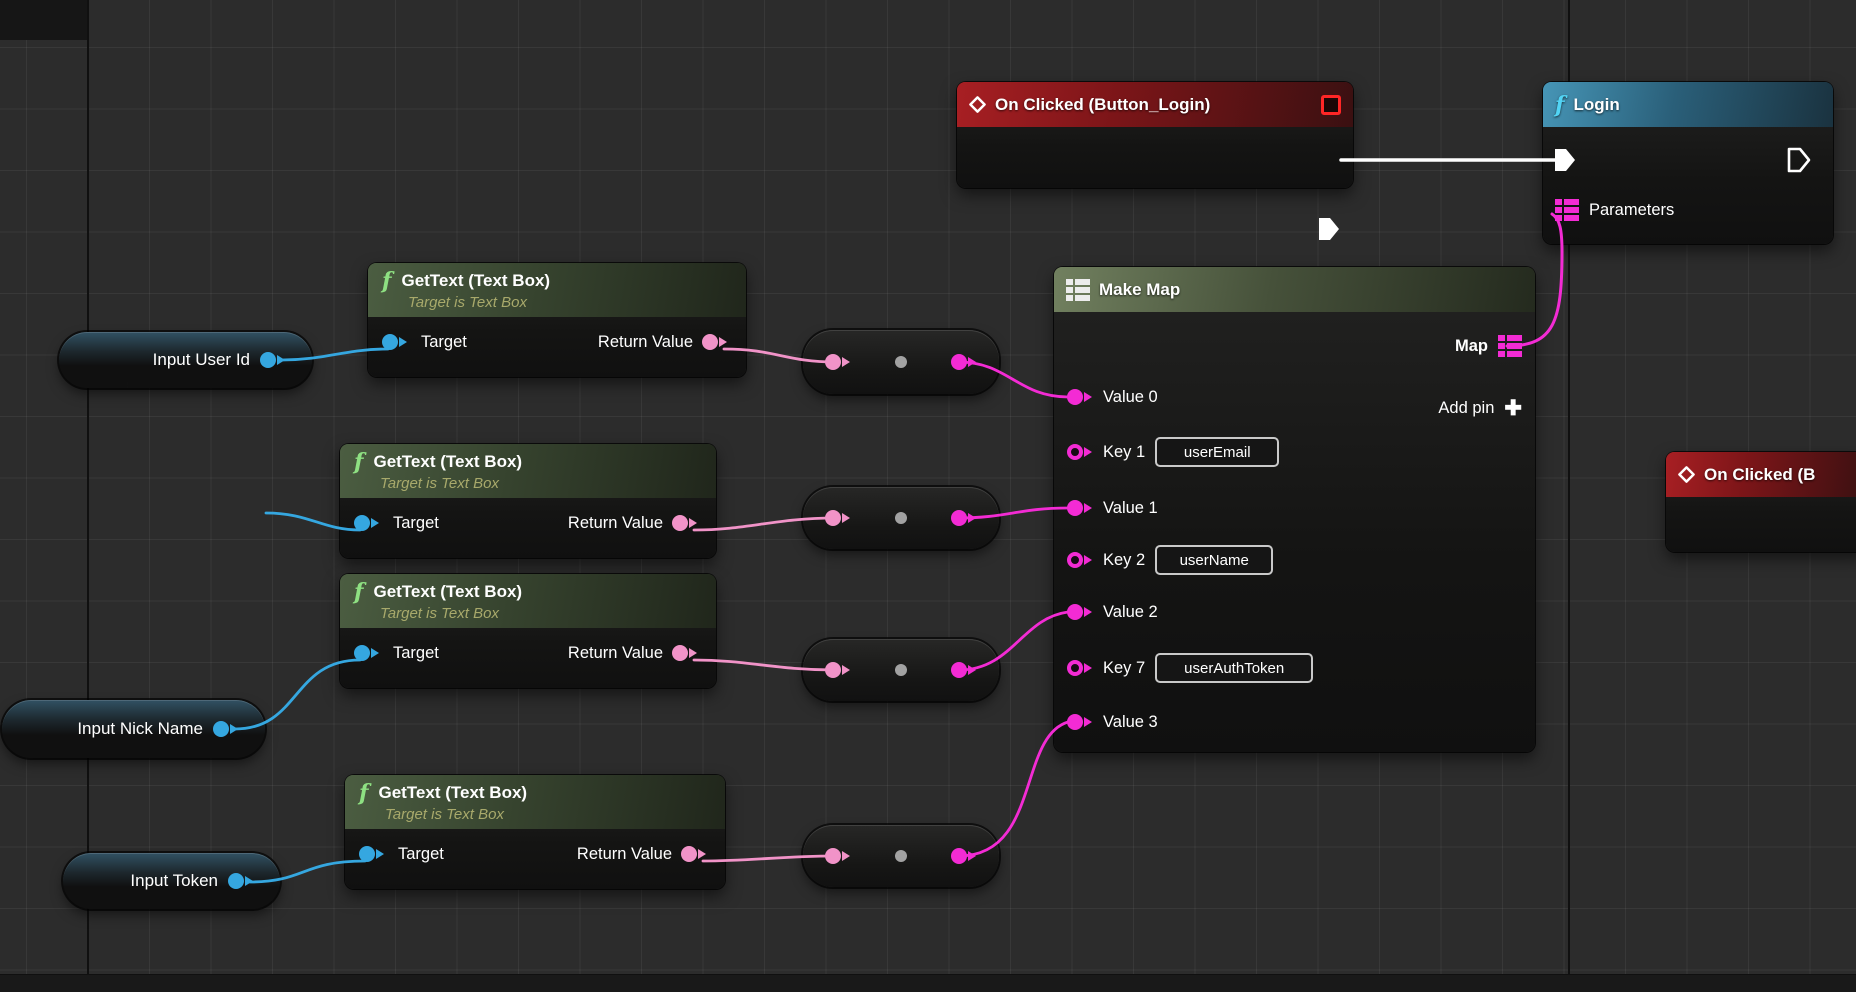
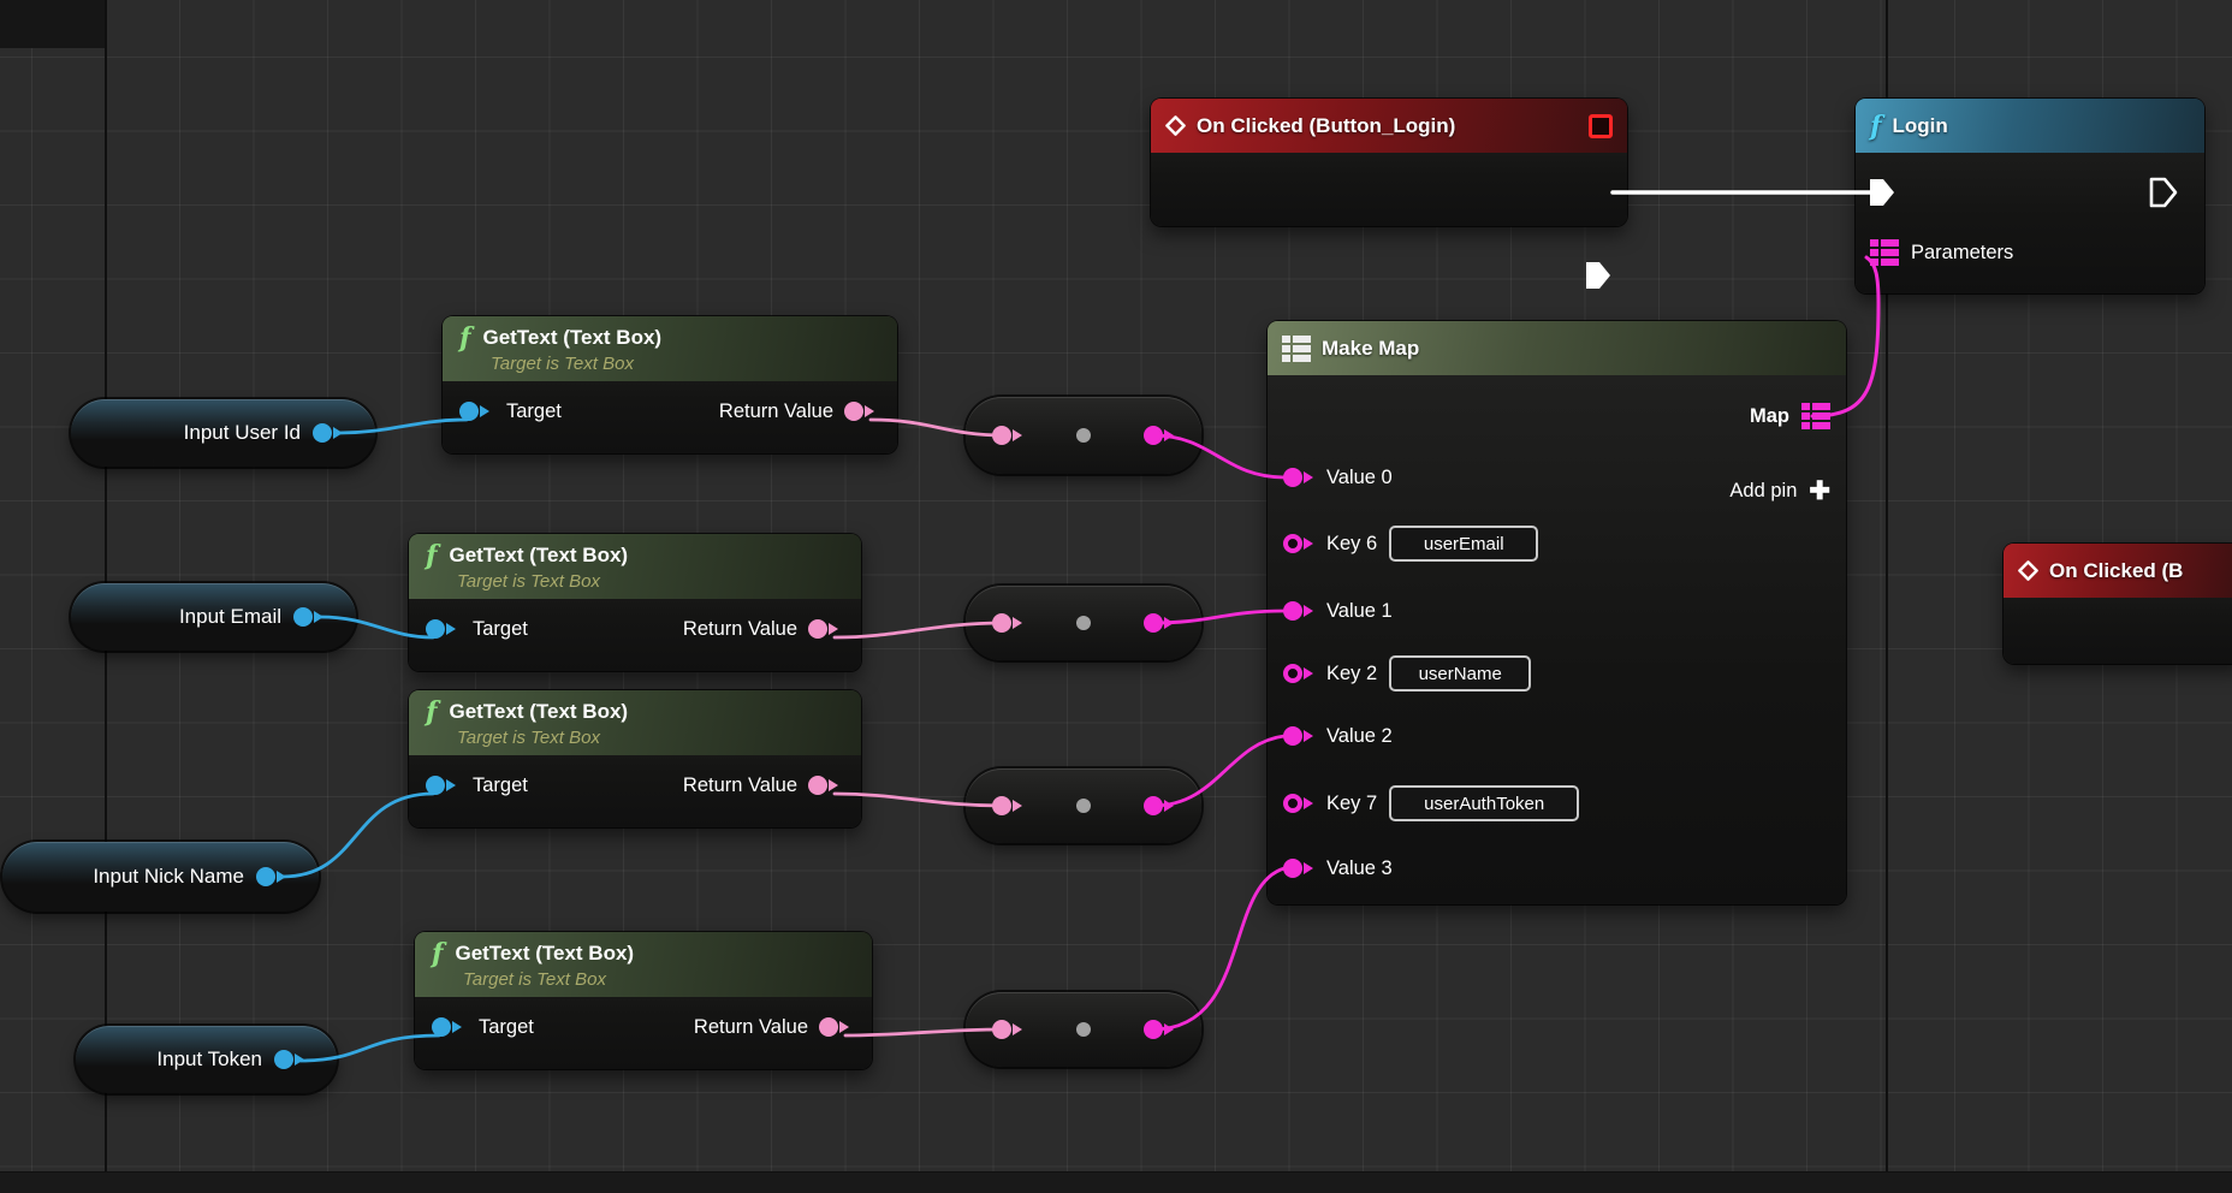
  Input User Id
+ Input Email
  Input Nick Name
  Input Token
  On Clicked (Button_Login)
  f
  Login
  Parameters
  Make Map
  Value 0
- Key 1
+ Key 6
  userEmail
  Value 1
  Key 2
  userName
  Value 2
  Key 7
  userAuthToken
  Value 3
  Map
  Add pin
  ✚
  f
  GetText (Text Box)
  Target is Text Box
  Target
  Return Value
  f
  GetText (Text Box)
  Target is Text Box
  Target
  Return Value
  f
  GetText (Text Box)
  Target is Text Box
  Target
  Return Value
  f
  GetText (Text Box)
  Target is Text Box
  Target
  Return Value
  On Clicked (B
